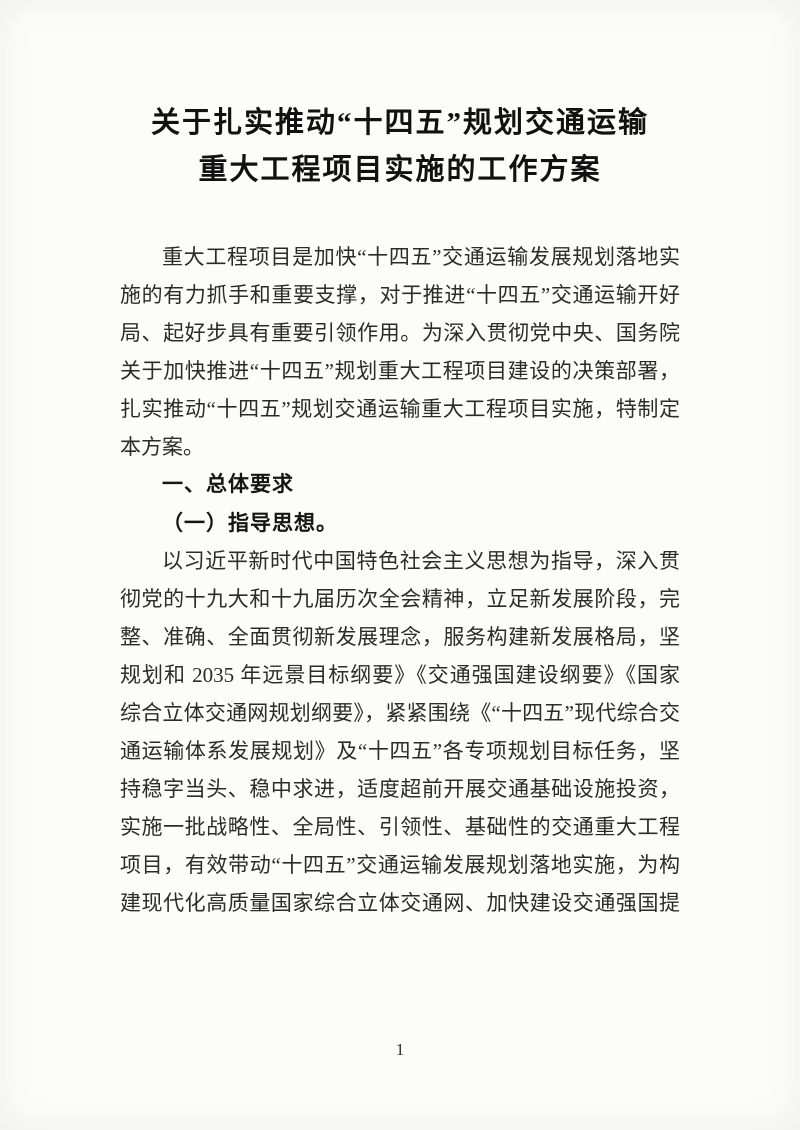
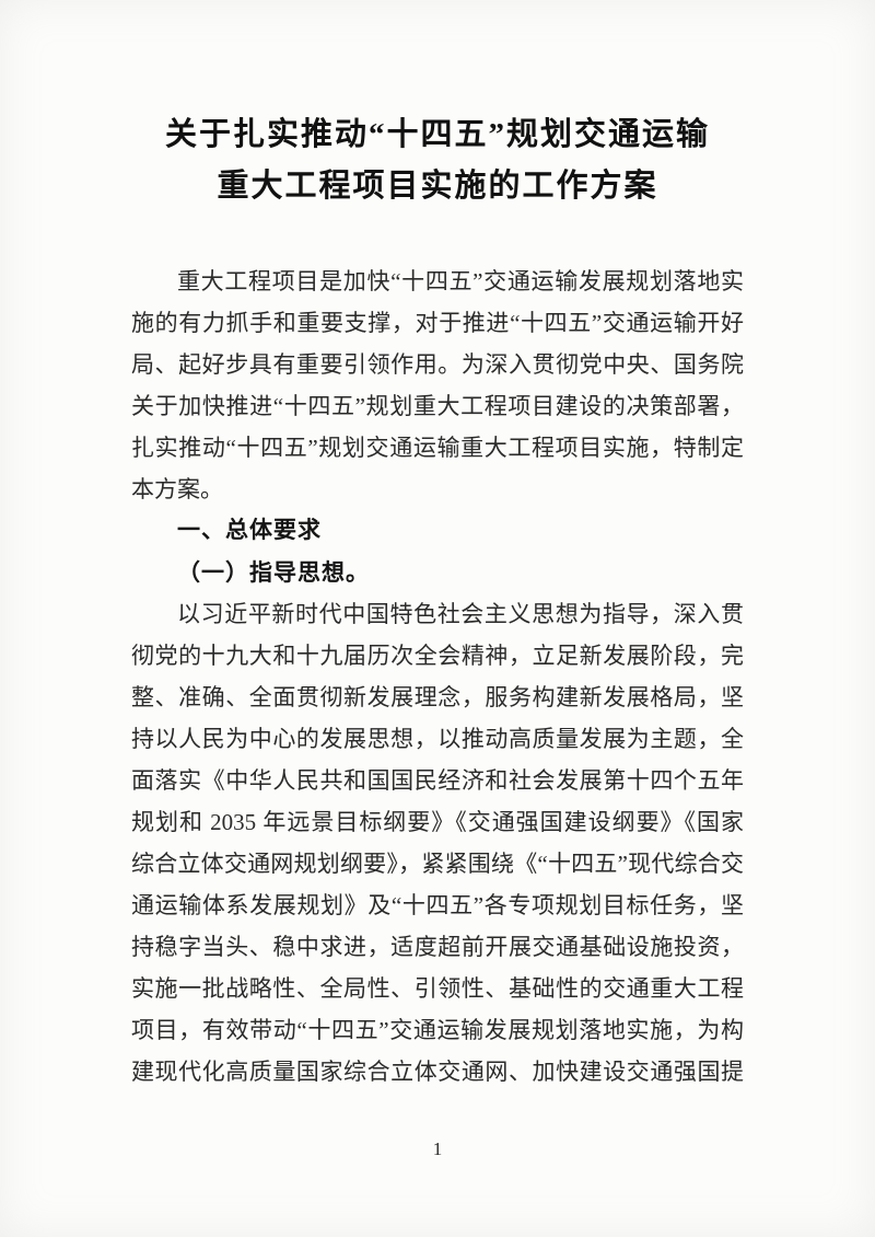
  关于扎实推动“十四五”规划交通运输
  重大工程项目实施的工作方案
  重大工程项目是加快“十四五”交通运输发展规划落地实
  施的有力抓手和重要支撑，对于推进“十四五”交通运输开好
  局、起好步具有重要引领作用。为深入贯彻党中央、国务院
  关于加快推进“十四五”规划重大工程项目建设的决策部署，
  扎实推动“十四五”规划交通运输重大工程项目实施，特制定
  本方案。
  一、总体要求
  （一）指导思想。
  以习近平新时代中国特色社会主义思想为指导，深入贯
  彻党的十九大和十九届历次全会精神，立足新发展阶段，完
  整、准确、全面贯彻新发展理念，服务构建新发展格局，坚
+ 持以人民为中心的发展思想，以推动高质量发展为主题，全
+ 面落实《中华人民共和国国民经济和社会发展第十四个五年
  规划和 2035 年远景目标纲要》《交通强国建设纲要》《国家
  综合立体交通网规划纲要》，紧紧围绕《“十四五”现代综合交
  通运输体系发展规划》及“十四五”各专项规划目标任务，坚
  持稳字当头、稳中求进，适度超前开展交通基础设施投资，
  实施一批战略性、全局性、引领性、基础性的交通重大工程
  项目，有效带动“十四五”交通运输发展规划落地实施，为构
  建现代化高质量国家综合立体交通网、加快建设交通强国提
  1
